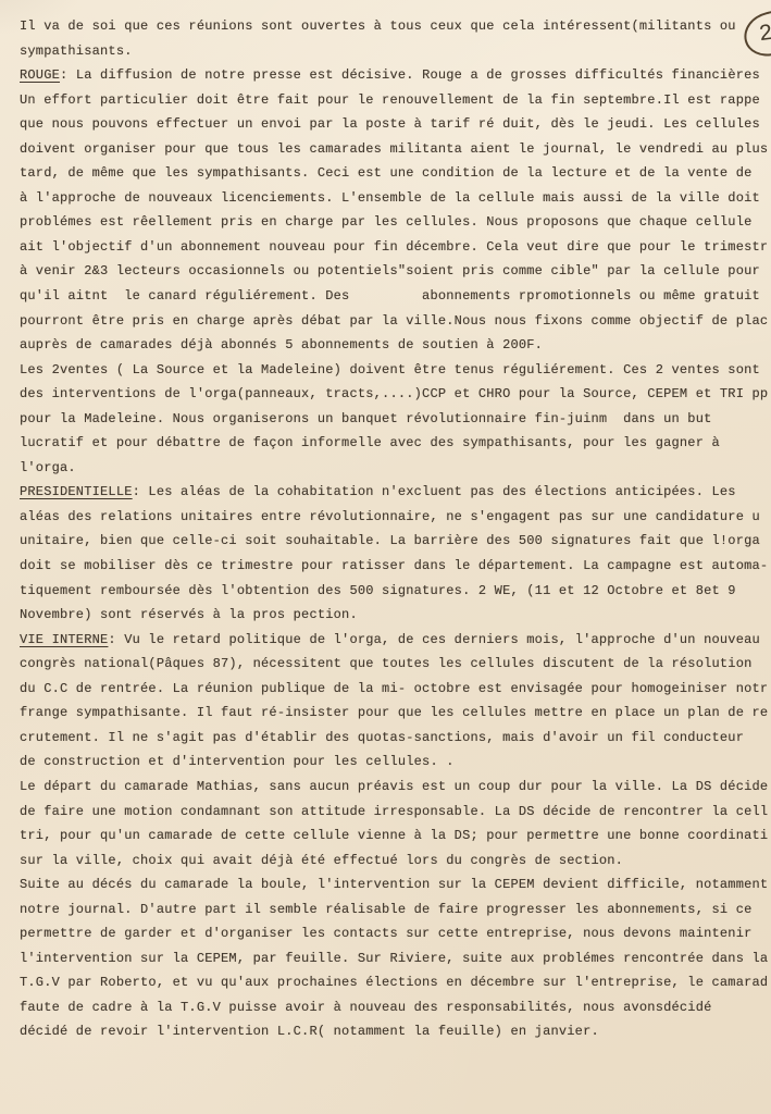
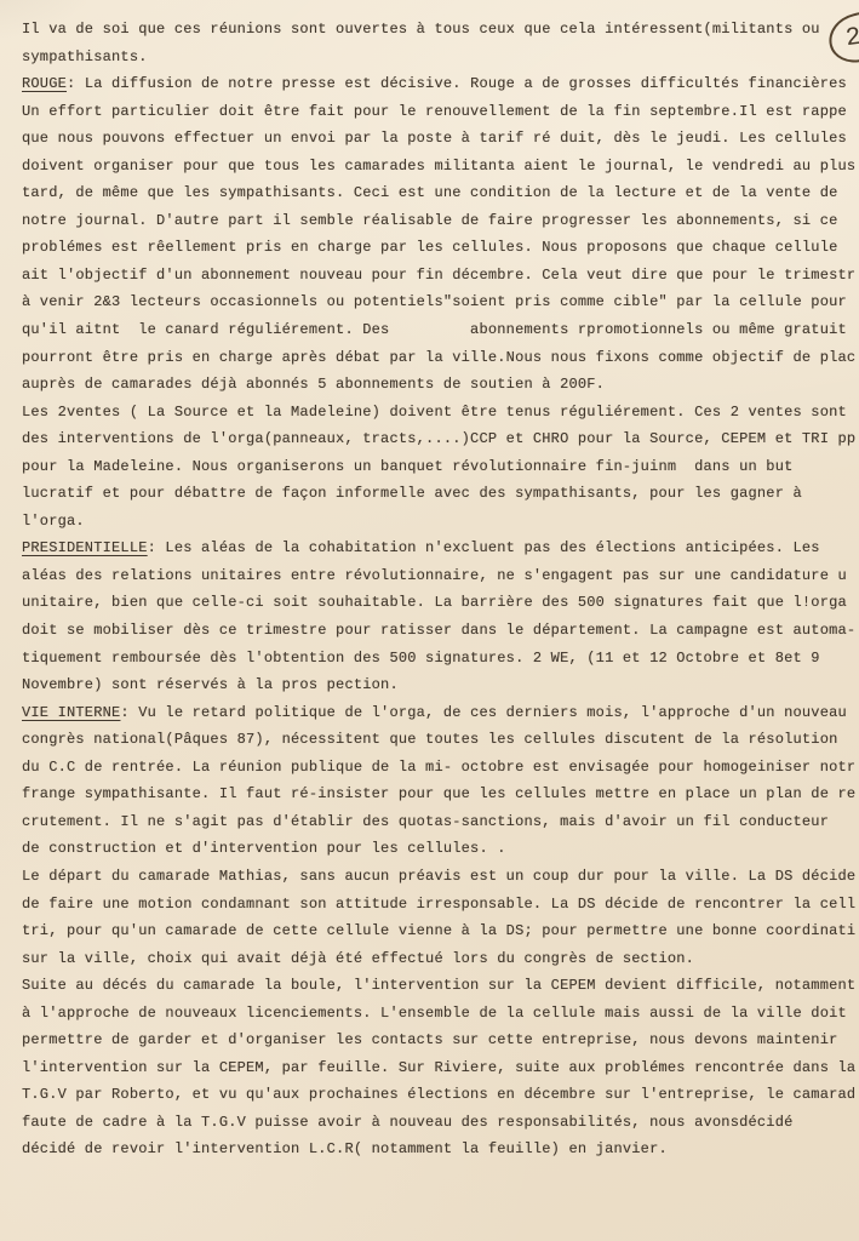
  Il va de soi que ces réunions sont ouvertes à tous ceux que cela intéressent(militants ou
  sympathisants.
  ROUGE: La diffusion de notre presse est décisive. Rouge a de grosses difficultés financières
  Un effort particulier doit être fait pour le renouvellement de la fin septembre.Il est rappe
  que nous pouvons effectuer un envoi par la poste à tarif ré duit, dès le jeudi. Les cellules
  doivent organiser pour que tous les camarades militanta aient le journal, le vendredi au plus
  tard, de même que les sympathisants. Ceci est une condition de la lecture et de la vente de
- à l'approche de nouveaux licenciements. L'ensemble de la cellule mais aussi de la ville doit
+ notre journal. D'autre part il semble réalisable de faire progresser les abonnements, si ce
  problémes est rêellement pris en charge par les cellules. Nous proposons que chaque cellule
  ait l'objectif d'un abonnement nouveau pour fin décembre. Cela veut dire que pour le trimestr
  à venir 2&3 lecteurs occasionnels ou potentiels"soient pris comme cible" par la cellule pour
  qu'il aitnt le canard réguliérement. Des abonnements rpromotionnels ou même gratuit
  pourront être pris en charge après débat par la ville.Nous nous fixons comme objectif de plac
  auprès de camarades déjà abonnés 5 abonnements de soutien à 200F.
  Les 2ventes ( La Source et la Madeleine) doivent être tenus réguliérement. Ces 2 ventes sont
  des interventions de l'orga(panneaux, tracts,....)CCP et CHRO pour la Source, CEPEM et TRI pp
  pour la Madeleine. Nous organiserons un banquet révolutionnaire fin-juinm dans un but
  lucratif et pour débattre de façon informelle avec des sympathisants, pour les gagner à
  l'orga.
  PRESIDENTIELLE: Les aléas de la cohabitation n'excluent pas des élections anticipées. Les
  aléas des relations unitaires entre révolutionnaire, ne s'engagent pas sur une candidature u
  unitaire, bien que celle-ci soit souhaitable. La barrière des 500 signatures fait que l!orga
  doit se mobiliser dès ce trimestre pour ratisser dans le département. La campagne est automa-
  tiquement remboursée dès l'obtention des 500 signatures. 2 WE, (11 et 12 Octobre et 8et 9
  Novembre) sont réservés à la pros pection.
  VIE INTERNE: Vu le retard politique de l'orga, de ces derniers mois, l'approche d'un nouveau
  congrès national(Pâques 87), nécessitent que toutes les cellules discutent de la résolution
  du C.C de rentrée. La réunion publique de la mi- octobre est envisagée pour homogeiniser notr
  frange sympathisante. Il faut ré-insister pour que les cellules mettre en place un plan de re
  crutement. Il ne s'agit pas d'établir des quotas-sanctions, mais d'avoir un fil conducteur
  de construction et d'intervention pour les cellules. .
  Le départ du camarade Mathias, sans aucun préavis est un coup dur pour la ville. La DS décide
  de faire une motion condamnant son attitude irresponsable. La DS décide de rencontrer la cell
  tri, pour qu'un camarade de cette cellule vienne à la DS; pour permettre une bonne coordinati
  sur la ville, choix qui avait déjà été effectué lors du congrès de section.
  Suite au décés du camarade la boule, l'intervention sur la CEPEM devient difficile, notamment
- notre journal. D'autre part il semble réalisable de faire progresser les abonnements, si ce
+ à l'approche de nouveaux licenciements. L'ensemble de la cellule mais aussi de la ville doit
  permettre de garder et d'organiser les contacts sur cette entreprise, nous devons maintenir
  l'intervention sur la CEPEM, par feuille. Sur Riviere, suite aux problémes rencontrée dans la
  T.G.V par Roberto, et vu qu'aux prochaines élections en décembre sur l'entreprise, le camarad
  faute de cadre à la T.G.V puisse avoir à nouveau des responsabilités, nous avonsdécidé
  décidé de revoir l'intervention L.C.R( notamment la feuille) en janvier.
